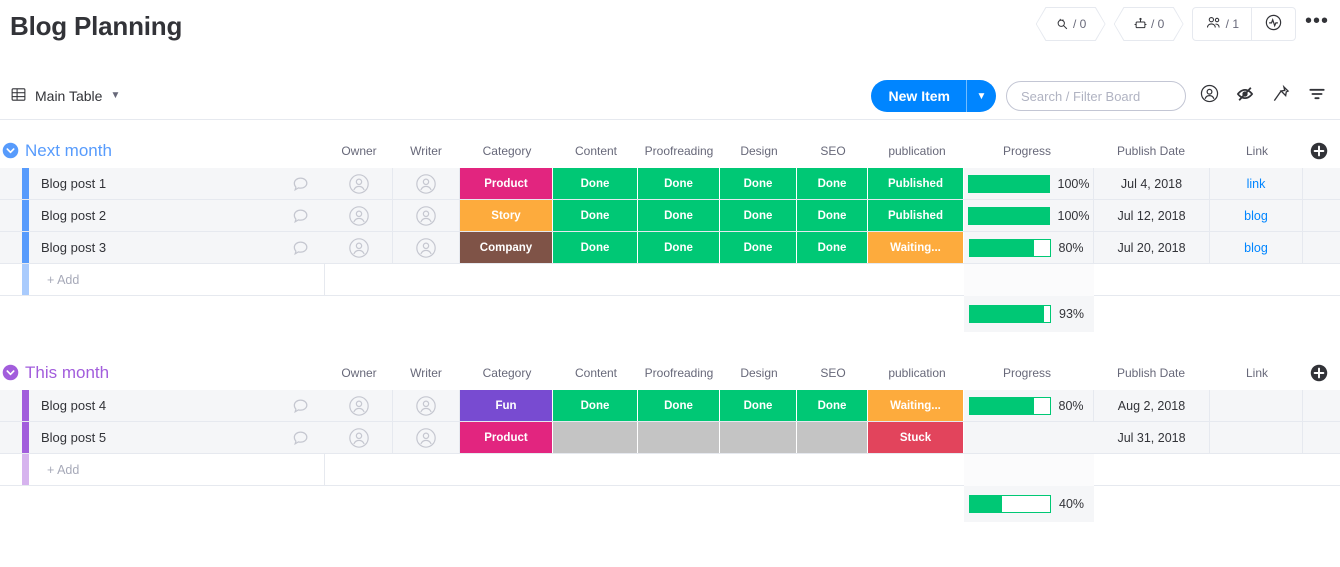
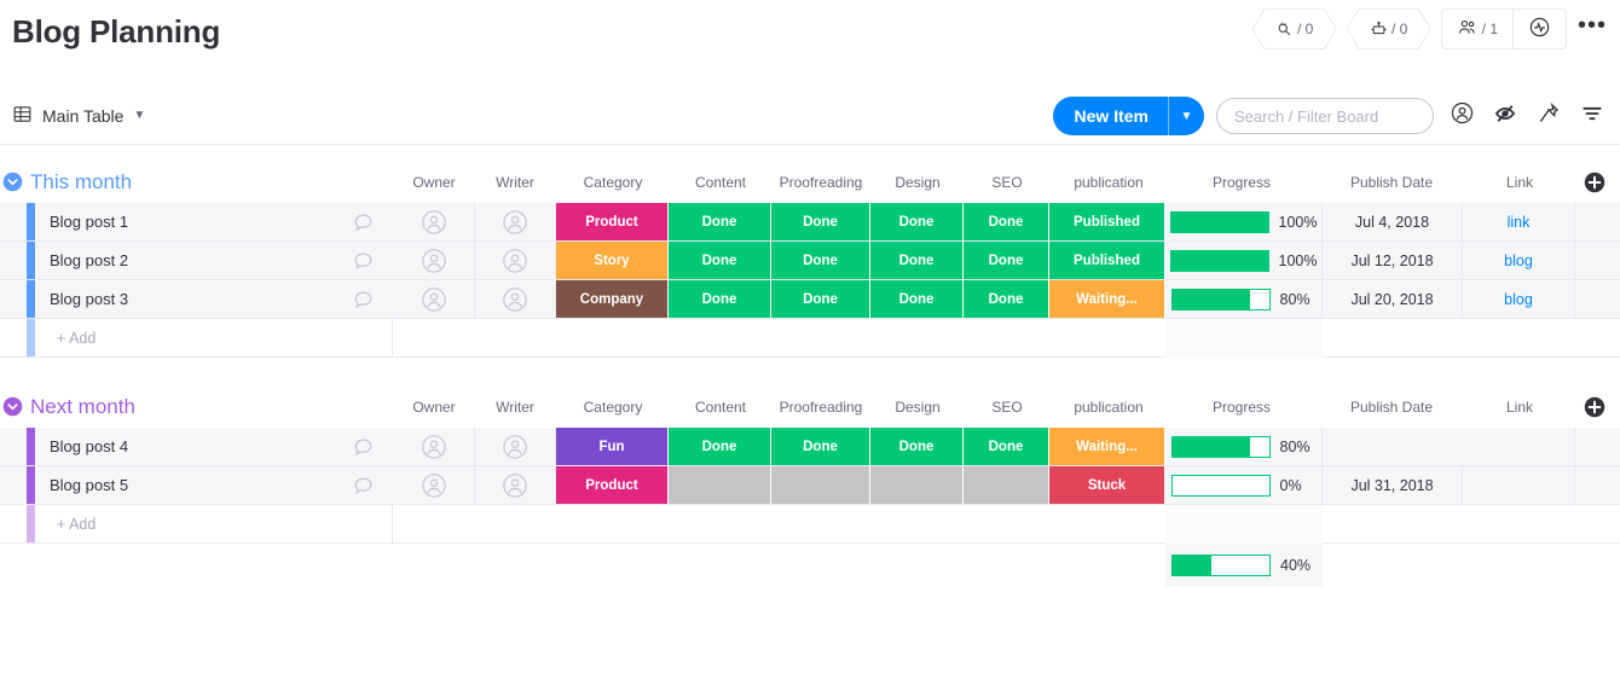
  Blog Planning
  / 0
  / 0
  / 1
  •••
  Main Table
  ▼
  New Item
  ▼
  Search / Filter Board
- Next month
+ This month
  Owner
  Writer
  Category
  Content
  Proofreading
  Design
  SEO
  publication
  Progress
  Publish Date
  Link
  Blog post 1
  Product
  Done
  Done
  Done
  Done
  Published
  100%
  Jul 4, 2018
  link
  Blog post 2
  Story
  Done
  Done
  Done
  Done
  Published
  100%
  Jul 12, 2018
  blog
  Blog post 3
  Company
  Done
  Done
  Done
  Done
  Waiting...
  80%
  Jul 20, 2018
  blog
  + Add
- 93%
- This month
+ Next month
  Owner
  Writer
  Category
  Content
  Proofreading
  Design
  SEO
  publication
  Progress
  Publish Date
  Link
  Blog post 4
  Fun
  Done
  Done
  Done
  Done
  Waiting...
  80%
- Aug 2, 2018
  Blog post 5
  Product
  Stuck
+ 0%
  Jul 31, 2018
  + Add
  40%
